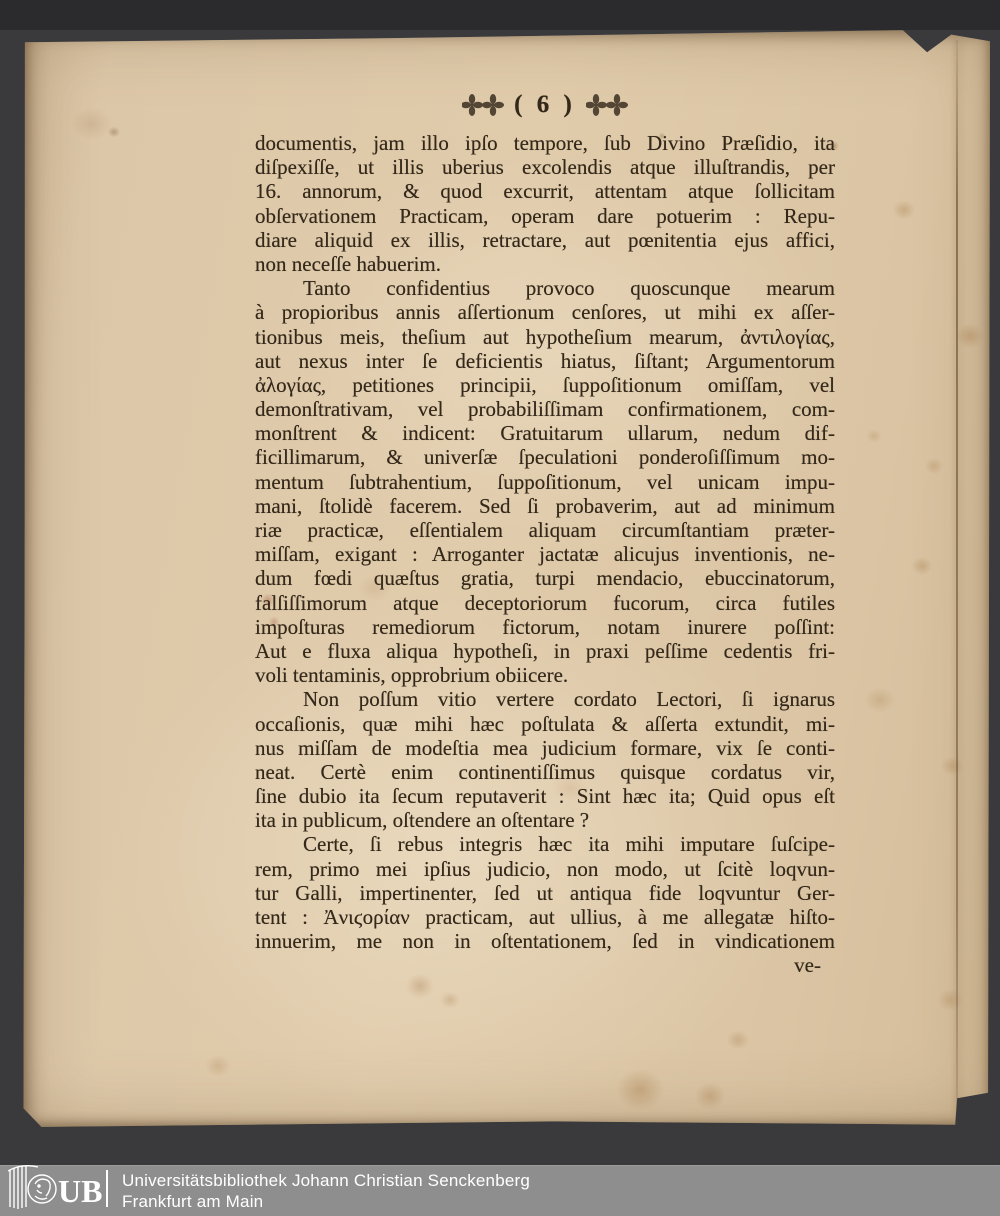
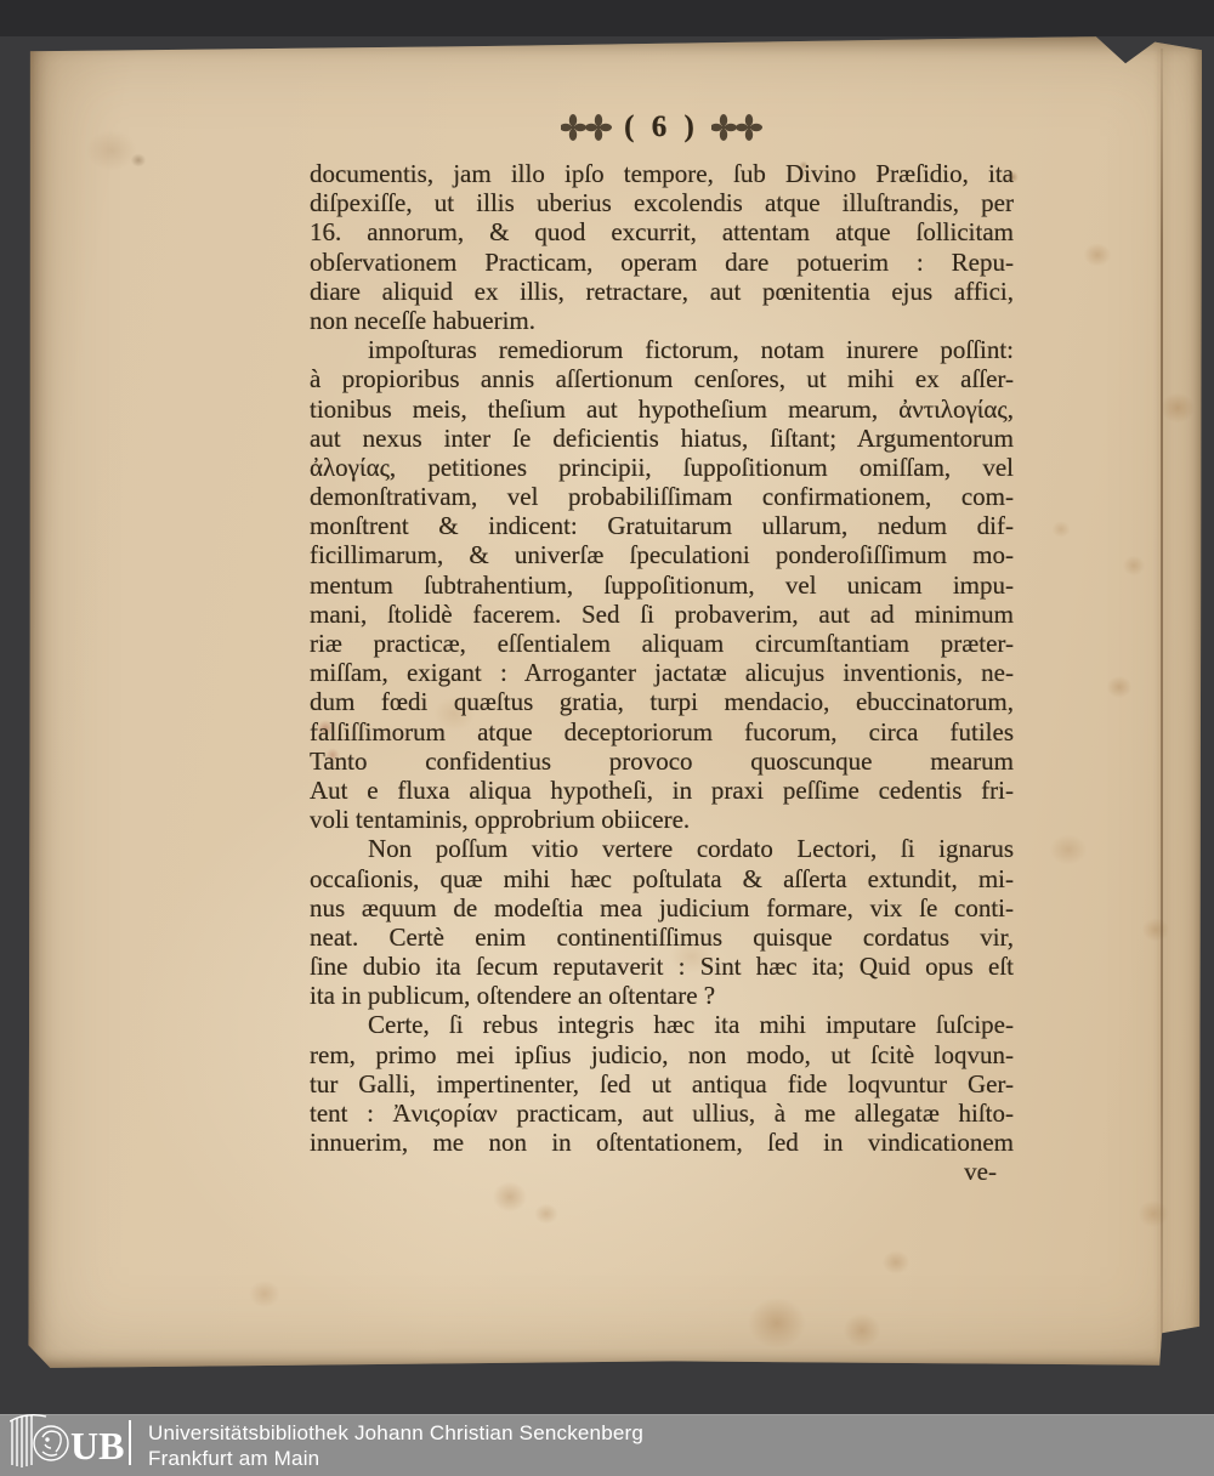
  ( 6 )
  documentis, jam illo ipſo tempore, ſub Divino Præſidio, ita
  diſpexiſſe, ut illis uberius excolendis atque illuſtrandis, per
  16. annorum, & quod excurrit, attentam atque ſollicitam
  obſervationem Practicam, operam dare potuerim : Repu-
  diare aliquid ex illis, retractare, aut pœnitentia ejus affici,
  non neceſſe habuerim.
- Tanto confidentius provoco quoscunque mearum
+ impoſturas remediorum fictorum, notam inurere poſſint:
  à propioribus annis aſſertionum cenſores, ut mihi ex aſſer-
  tionibus meis, theſium aut hypotheſium mearum, ἀντιλογίας,
  aut nexus inter ſe deficientis hiatus, ſiſtant; Argumentorum
  ἀλογίας, petitiones principii, ſuppoſitionum omiſſam, vel
  demonſtrativam, vel probabiliſſimam confirmationem, com-
  monſtrent & indicent: Gratuitarum ullarum, nedum dif-
  ficillimarum, & univerſæ ſpeculationi ponderoſiſſimum mo-
  mentum ſubtrahentium, ſuppoſitionum, vel unicam impu-
  mani, ſtolidè facerem. Sed ſi probaverim, aut ad minimum
  riæ practicæ, eſſentialem aliquam circumſtantiam præter-
  miſſam, exigant : Arroganter jactatæ alicujus inventionis, ne-
  dum fœdi quæſtus gratia, turpi mendacio, ebuccinatorum,
  falſiſſimorum atque deceptoriorum fucorum, circa futiles
- impoſturas remediorum fictorum, notam inurere poſſint:
+ Tanto confidentius provoco quoscunque mearum
  Aut e fluxa aliqua hypotheſi, in praxi peſſime cedentis fri-
  voli tentaminis, opprobrium obiicere.
  Non poſſum vitio vertere cordato Lectori, ſi ignarus
  occaſionis, quæ mihi hæc poſtulata & aſſerta extundit, mi-
- nus miſſam de modeſtia mea judicium formare, vix ſe conti-
+ nus æquum de modeſtia mea judicium formare, vix ſe conti-
  neat. Certè enim continentiſſimus quisque cordatus vir,
  ſine dubio ita ſecum reputaverit : Sint hæc ita; Quid opus eſt
  ita in publicum, oſtendere an oſtentare ?
  Certe, ſi rebus integris hæc ita mihi imputare ſuſcipe-
  rem, primo mei ipſius judicio, non modo, ut ſcitè loqvun-
  tur Galli, impertinenter, ſed ut antiqua fide loqvuntur Ger-
  tent : Ἀνιϛορίαν practicam, aut ullius, à me allegatæ hiſto-
  innuerim, me non in oſtentationem, ſed in vindicationem
  ve-
  UB
  Universitätsbibliothek Johann Christian Senckenberg
  Frankfurt am Main
